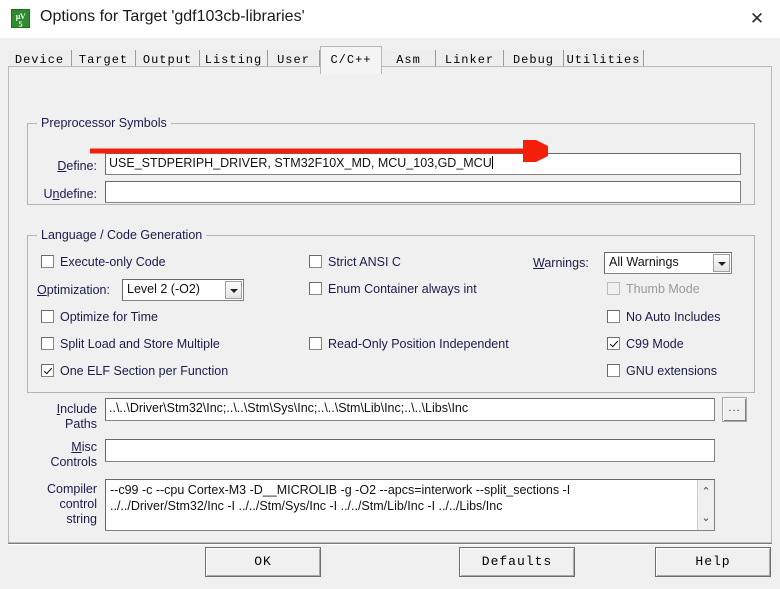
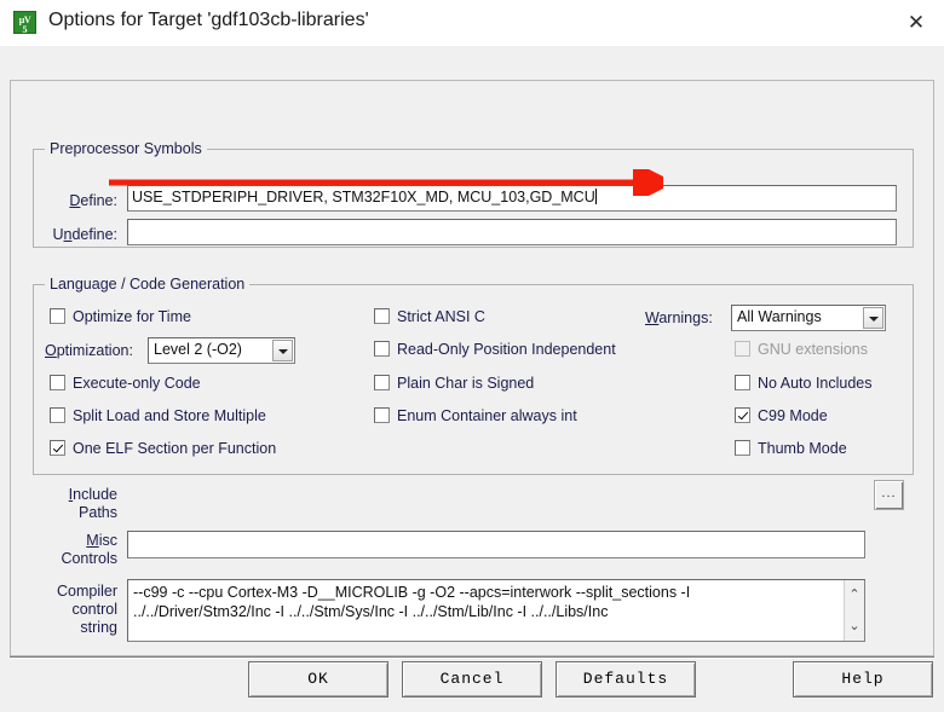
  µV
  5
  Options for Target 'gdf103cb-libraries'
  ✕
- Device
- Target
- Output
- Listing
- User
- C/C++
- Asm
- Linker
- Debug
- Utilities
  Preprocessor Symbols
  Define:
  USE_STDPERIPH_DRIVER, STM32F10X_MD, MCU_103,GD_MCU
  Undefine:
  Language / Code Generation
- Execute-only Code
+ Optimize for Time
  Optimization:
  Level 2 (-O2)
- Optimize for Time
+ Execute-only Code
  Split Load and Store Multiple
  One ELF Section per Function
  Strict ANSI C
- Enum Container always int
+ Read-Only Position Independent
+ Plain Char is Signed
- Read-Only Position Independent
+ Enum Container always int
  Warnings:
  All Warnings
- Thumb Mode
+ GNU extensions
  No Auto Includes
  C99 Mode
- GNU extensions
+ Thumb Mode
  Include
  Paths
- ..\..\Driver\Stm32\Inc;..\..\Stm\Sys\Inc;..\..\Stm\Lib\Inc;..\..\Libs\Inc
  ...
  Misc
  Controls
  Compiler
  control
  string
  --c99 -c --cpu Cortex-M3 -D__MICROLIB -g -O2 --apcs=interwork --split_sections -I
  ../../Driver/Stm32/Inc -I ../../Stm/Sys/Inc -I ../../Stm/Lib/Inc -I ../../Libs/Inc
  ⌃
  ⌄
  OK
+ Cancel
  Defaults
  Help
